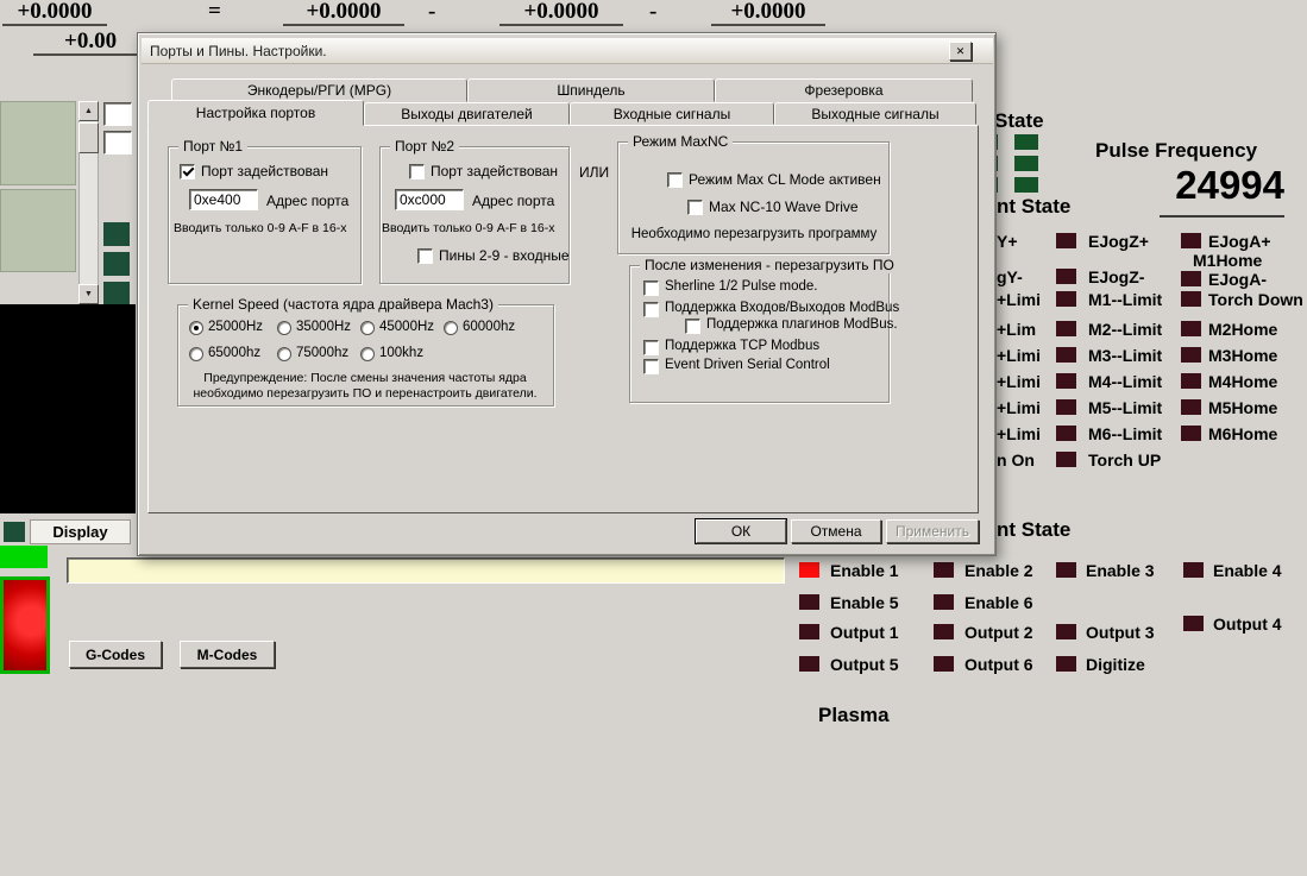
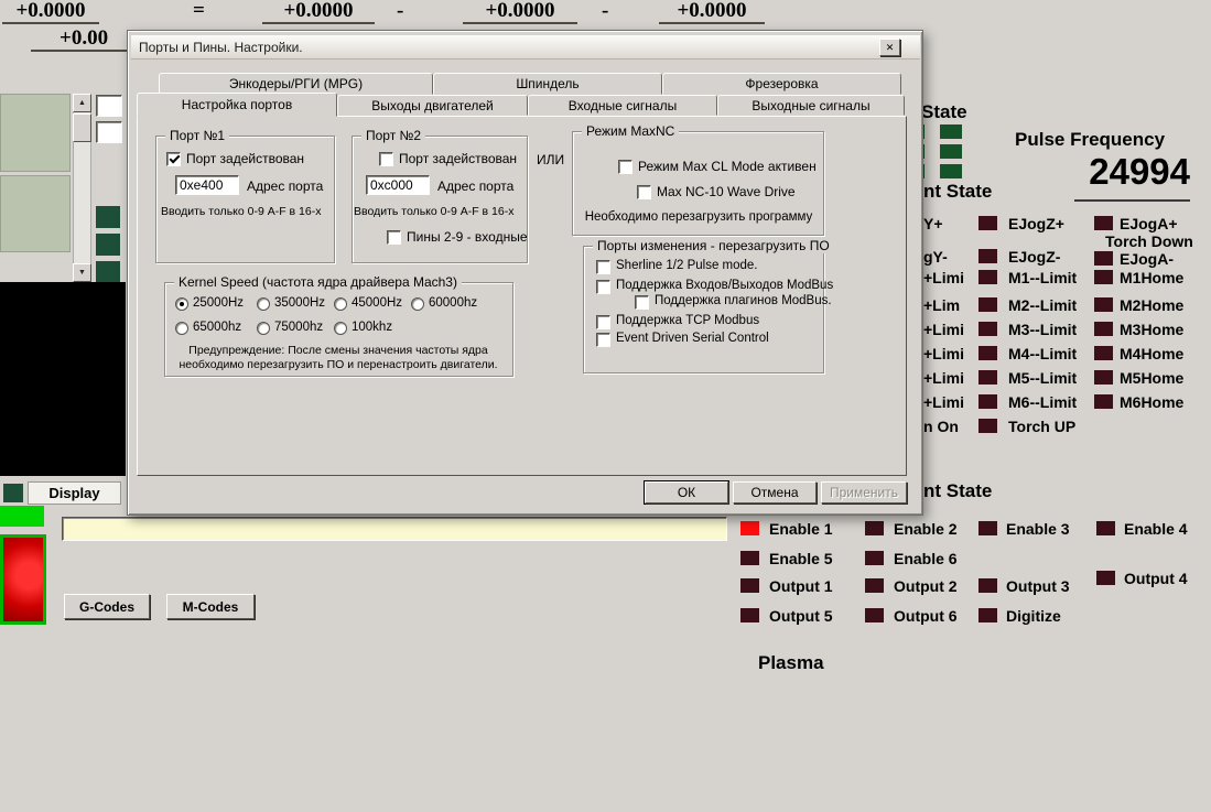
  +0.0000
  =
  +0.0000
  -
  +0.0000
  -
  +0.0000
  +0.00
  Display
  G-Codes
  M-Codes
  State
  Pulse Frequency
  24994
  nt State
  Y+
  gY-
  +Limi
  +Lim
  +Limi
  +Limi
  +Limi
  +Limi
  n On
  EJogZ+
  EJogZ-
  M1--Limit
  M2--Limit
  M3--Limit
  M4--Limit
  M5--Limit
  M6--Limit
  Torch UP
  EJogA+
- M1Home
+ Torch Down
  EJogA-
- Torch Down
+ M1Home
  M2Home
  M3Home
  M4Home
  M5Home
  M6Home
  nt State
  Enable 1
  Enable 2
  Enable 3
  Enable 4
  Enable 5
  Enable 6
  Output 1
  Output 2
  Output 3
  Output 4
  Output 5
  Output 6
  Digitize
  Plasma
  Порты и Пины. Настройки.
  ✕
  Энкодеры/РГИ (MPG)
  Шпиндель
  Фрезеровка
  Настройка портов
  Выходы двигателей
  Входные сигналы
  Выходные сигналы
  Порт №1
  Порт задействован
  0xe400
  Адрес порта
  Вводить только 0-9 A-F в 16-х
  Порт №2
  Порт задействован
  0xc000
  Адрес порта
  Вводить только 0-9 A-F в 16-х
  Пины 2-9 - входные
  ИЛИ
  Режим MaxNC
  Режим Max CL Mode активен
  Max NC-10 Wave Drive
  Необходимо перезагрузить программу
- После изменения - перезагрузить ПО
+ Порты изменения - перезагрузить ПО
  Sherline 1/2 Pulse mode.
  Поддержка Входов/Выходов ModBus
  Поддержка плагинов ModBus.
  Поддержка TCP Modbus
  Event Driven Serial Control
  Kernel Speed (частота ядра драйвера Mach3)
  25000Hz
  35000Hz
  45000Hz
  60000hz
  65000hz
  75000hz
  100khz
  Предупреждение: После смены значения частоты ядра
  необходимо перезагрузить ПО и перенастроить двигатели.
  ОК
  Отмена
  Применить
